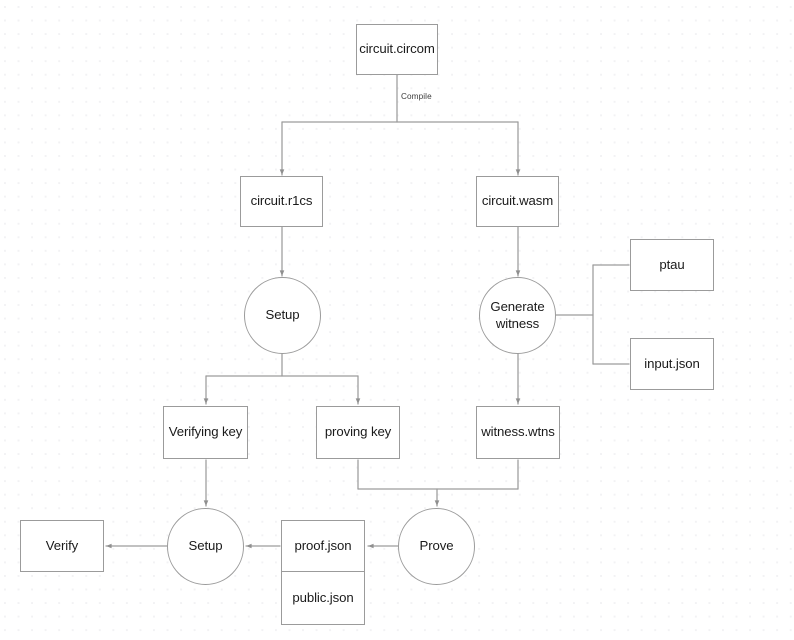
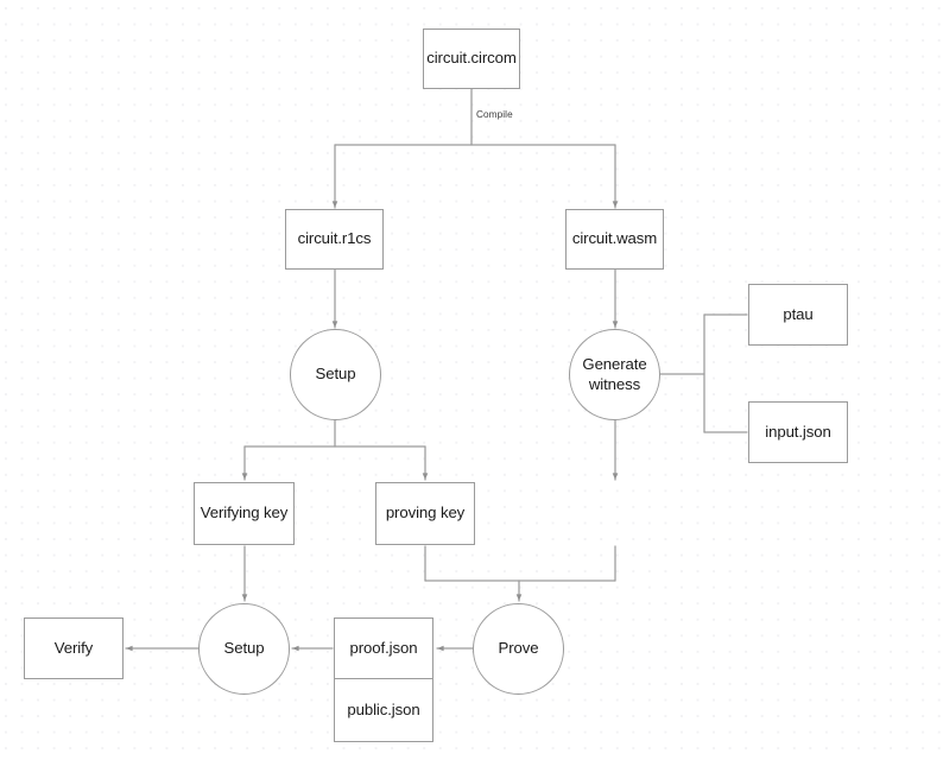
  circuit.circom
  Compile
  circuit.r1cs
  circuit.wasm
  Setup
  Generate
  witness
  ptau
  input.json
  Verifying key
  proving key
- witness.wtns
  Verify
  Setup
  proof.json
  public.json
  Prove
